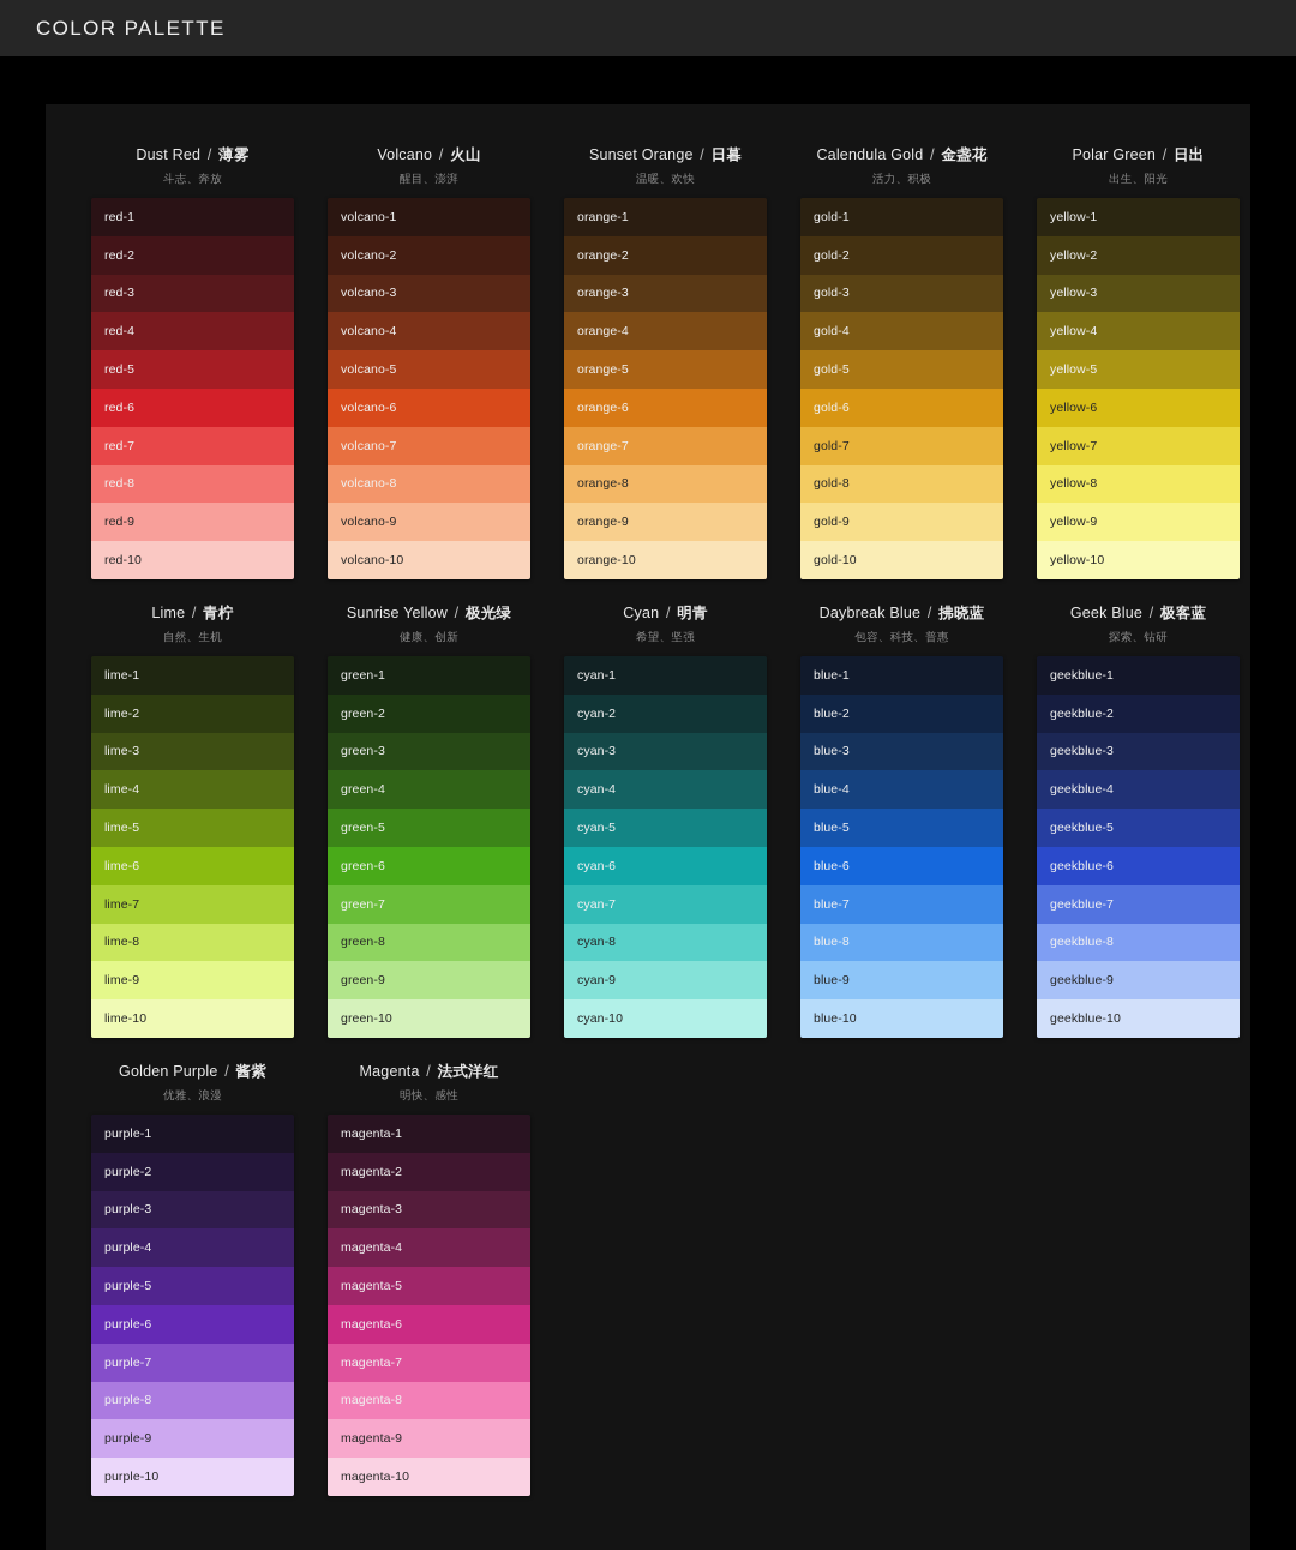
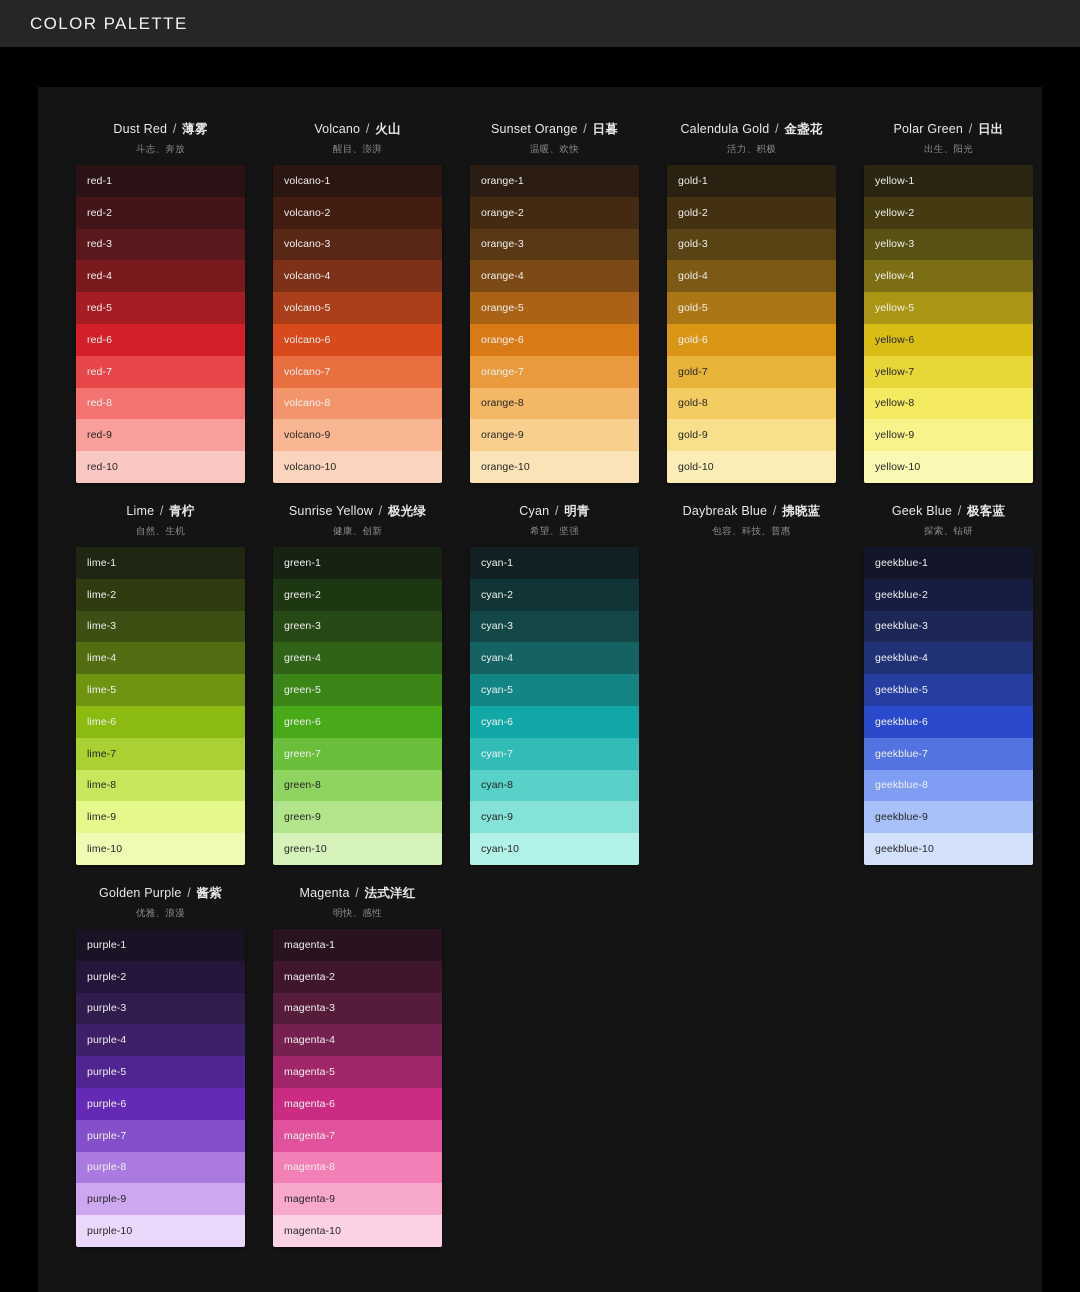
  COLOR PALETTE
  Dust Red / 薄雾
  斗志、奔放
  red-1
  red-2
  red-3
  red-4
  red-5
  red-6
  red-7
  red-8
  red-9
  red-10
  Volcano / 火山
  醒目、澎湃
  volcano-1
  volcano-2
  volcano-3
  volcano-4
  volcano-5
  volcano-6
  volcano-7
  volcano-8
  volcano-9
  volcano-10
  Sunset Orange / 日暮
  温暖、欢快
  orange-1
  orange-2
  orange-3
  orange-4
  orange-5
  orange-6
  orange-7
  orange-8
  orange-9
  orange-10
  Calendula Gold / 金盏花
  活力、积极
  gold-1
  gold-2
  gold-3
  gold-4
  gold-5
  gold-6
  gold-7
  gold-8
  gold-9
  gold-10
  Polar Green / 日出
  出生、阳光
  yellow-1
  yellow-2
  yellow-3
  yellow-4
  yellow-5
  yellow-6
  yellow-7
  yellow-8
  yellow-9
  yellow-10
  Lime / 青柠
  自然、生机
  lime-1
  lime-2
  lime-3
  lime-4
  lime-5
  lime-6
  lime-7
  lime-8
  lime-9
  lime-10
  Sunrise Yellow / 极光绿
  健康、创新
  green-1
  green-2
  green-3
  green-4
  green-5
  green-6
  green-7
  green-8
  green-9
  green-10
  Cyan / 明青
  希望、坚强
  cyan-1
  cyan-2
  cyan-3
  cyan-4
  cyan-5
  cyan-6
  cyan-7
  cyan-8
  cyan-9
  cyan-10
  Daybreak Blue / 拂晓蓝
  包容、科技、普惠
- blue-1
- blue-2
- blue-3
- blue-4
- blue-5
- blue-6
- blue-7
- blue-8
- blue-9
- blue-10
  Geek Blue / 极客蓝
  探索、钻研
  geekblue-1
  geekblue-2
  geekblue-3
  geekblue-4
  geekblue-5
  geekblue-6
  geekblue-7
  geekblue-8
  geekblue-9
  geekblue-10
  Golden Purple / 酱紫
  优雅、浪漫
  purple-1
  purple-2
  purple-3
  purple-4
  purple-5
  purple-6
  purple-7
  purple-8
  purple-9
  purple-10
  Magenta / 法式洋红
  明快、感性
  magenta-1
  magenta-2
  magenta-3
  magenta-4
  magenta-5
  magenta-6
  magenta-7
  magenta-8
  magenta-9
  magenta-10
